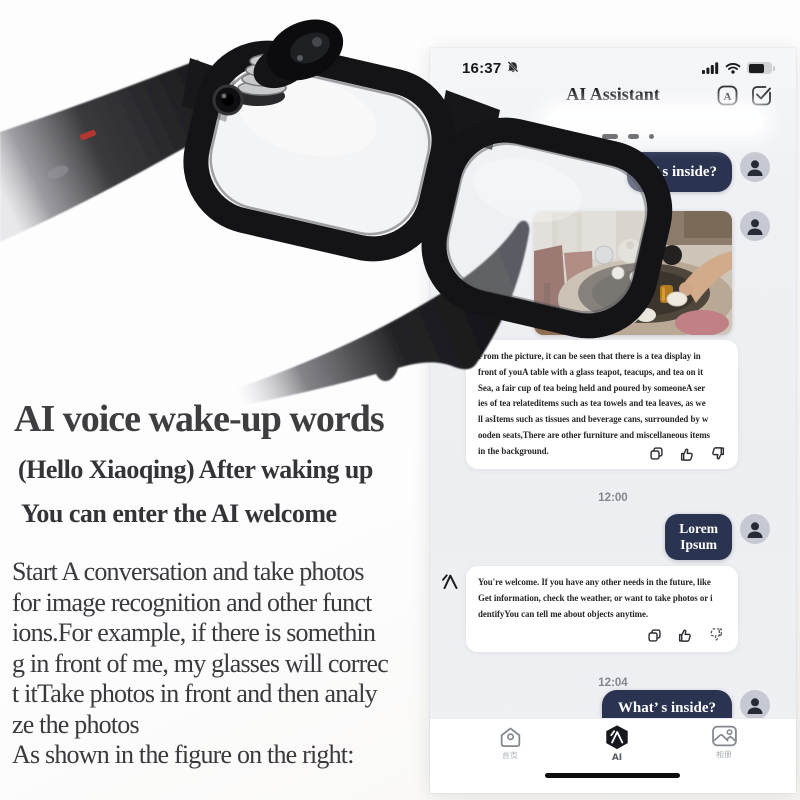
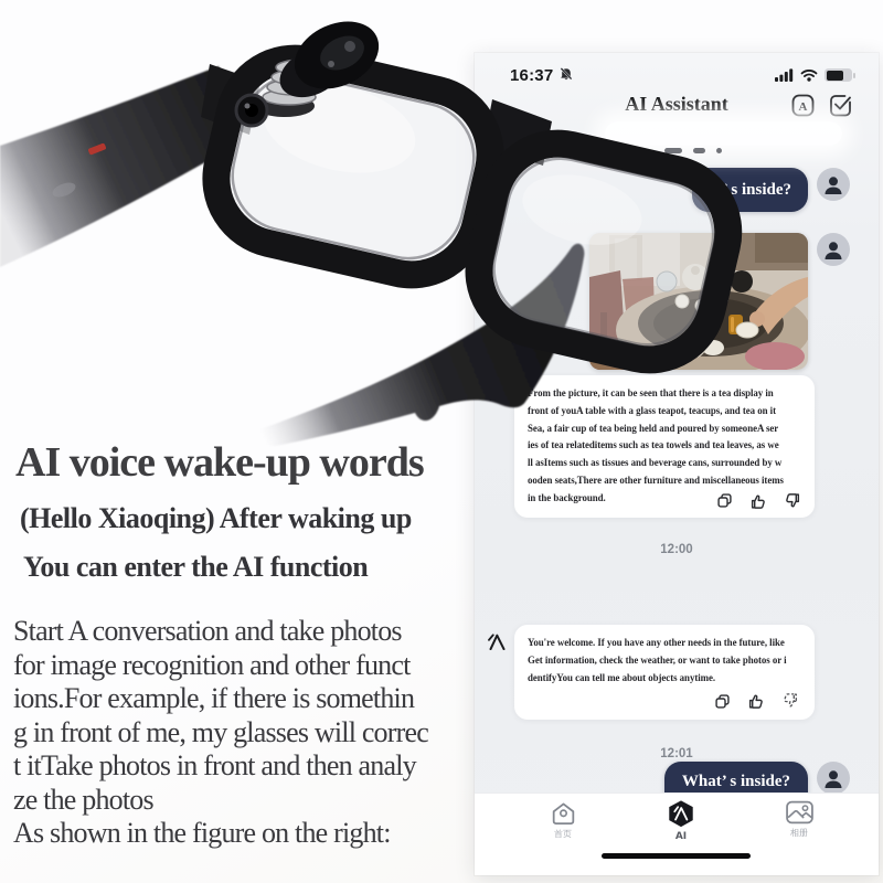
  16:37
  AI Assistant
  A
  at’ s inside?
  rom the picture, it can be seen that there is a tea display in
  front of youA table with a glass teapot, teacups, and tea on it
  Sea, a fair cup of tea being held and poured by someoneA ser
  ies of tea relateditems such as tea towels and tea leaves, as we
  ll asItems such as tissues and beverage cans, surrounded by w
  ooden seats,There are other furniture and miscellaneous items
  in the background.
  12:00
- Lorem
- Ipsum
  You're welcome. If you have any other needs in the future, like
  Get information, check the weather, or want to take photos or i
  dentifyYou can tell me about objects anytime.
- 12:04
+ 12:01
  What’ s inside?
  首页
  AI
  相册
  AI voice wake-up words
  (Hello Xiaoqing) After waking up
- You can enter the AI welcome
+ You can enter the AI function
  Start A conversation and take photos
  for image recognition and other funct
  ions.For example, if there is somethin
  g in front of me, my glasses will correc
  t itTake photos in front and then analy
  ze the photos
  As shown in the figure on the right:
